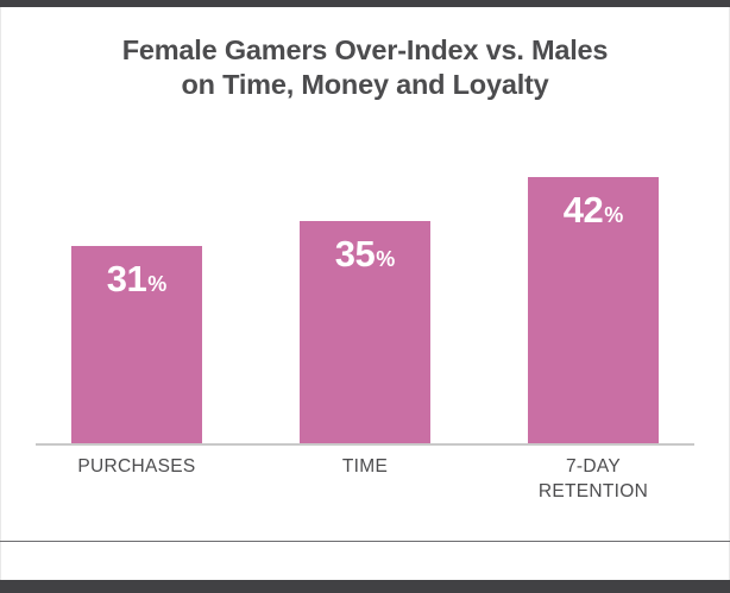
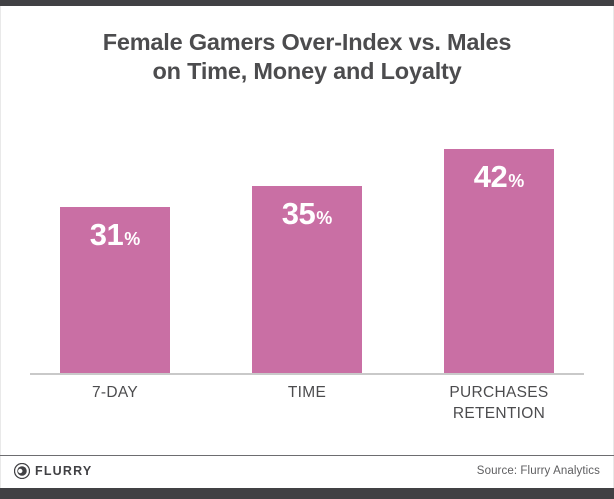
  Female Gamers Over-Index vs. Males
  on Time, Money and Loyalty
  31%
  35%
  42%
- PURCHASES
+ 7-DAY
  TIME
- 7-DAY
+ PURCHASES
  RETENTION
+ FLURRY
+ Source: Flurry Analytics
